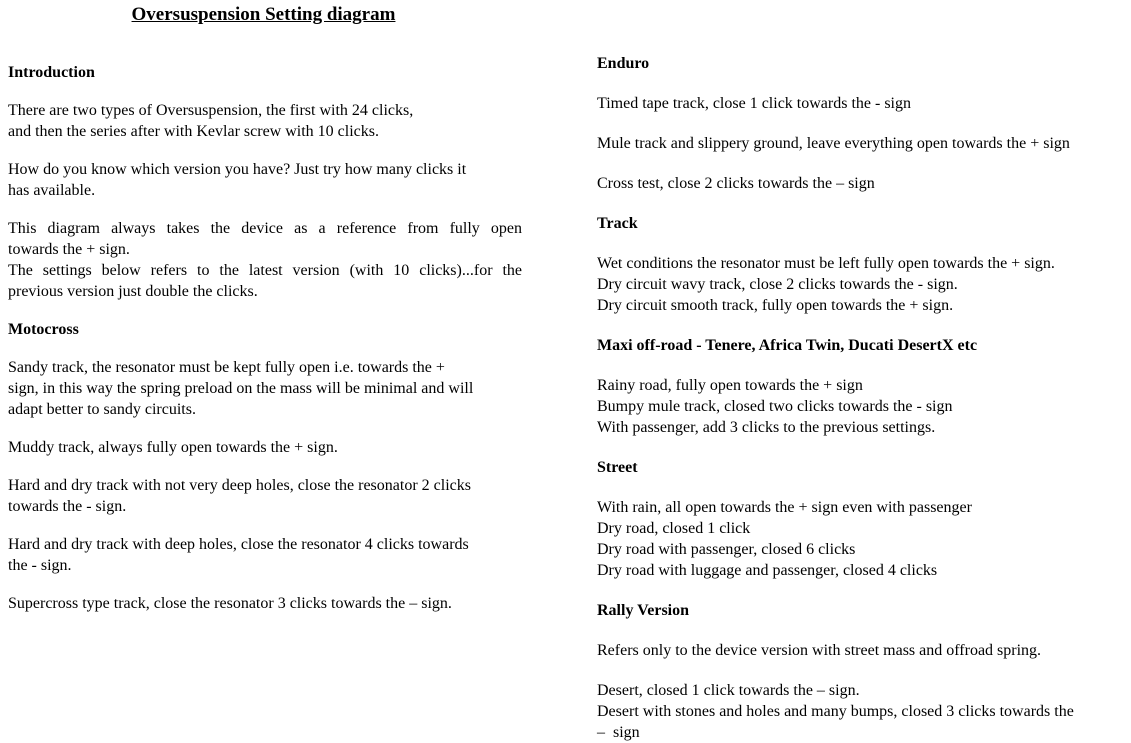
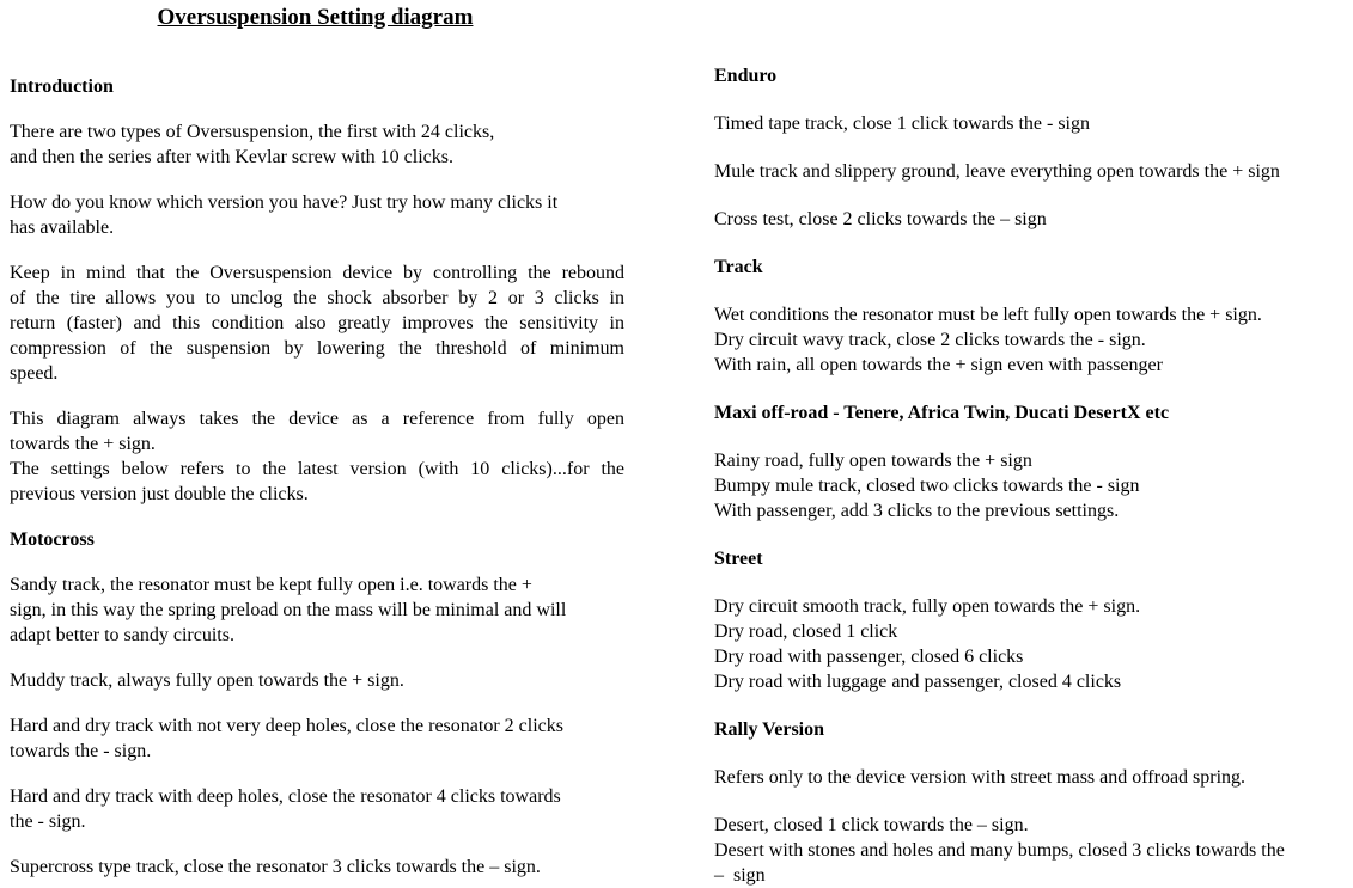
  Oversuspension Setting diagram
  Introduction
  There are two types of Oversuspension, the first with 24 clicks,
  and then the series after with Kevlar screw with 10 clicks.
  How do you know which version you have? Just try how many clicks it
  has available.
+ Keep in mind that the Oversuspension device by controlling the rebound
+ of the tire allows you to unclog the shock absorber by 2 or 3 clicks in
+ return (faster) and this condition also greatly improves the sensitivity in
+ compression of the suspension by lowering the threshold of minimum
+ speed.
  This diagram always takes the device as a reference from fully open
  towards the + sign.
  The settings below refers to the latest version (with 10 clicks)...for the
  previous version just double the clicks.
  Motocross
  Sandy track, the resonator must be kept fully open i.e. towards the +
  sign, in this way the spring preload on the mass will be minimal and will
  adapt better to sandy circuits.
  Muddy track, always fully open towards the + sign.
  Hard and dry track with not very deep holes, close the resonator 2 clicks
  towards the - sign.
  Hard and dry track with deep holes, close the resonator 4 clicks towards
  the - sign.
  Supercross type track, close the resonator 3 clicks towards the – sign.
  Enduro
  Timed tape track, close 1 click towards the - sign
  Mule track and slippery ground, leave everything open towards the + sign
  Cross test, close 2 clicks towards the – sign
  Track
  Wet conditions the resonator must be left fully open towards the + sign.
  Dry circuit wavy track, close 2 clicks towards the - sign.
- Dry circuit smooth track, fully open towards the + sign.
+ With rain, all open towards the + sign even with passenger
  Maxi off-road - Tenere, Africa Twin, Ducati DesertX etc
  Rainy road, fully open towards the + sign
  Bumpy mule track, closed two clicks towards the - sign
  With passenger, add 3 clicks to the previous settings.
  Street
- With rain, all open towards the + sign even with passenger
+ Dry circuit smooth track, fully open towards the + sign.
  Dry road, closed 1 click
  Dry road with passenger, closed 6 clicks
  Dry road with luggage and passenger, closed 4 clicks
  Rally Version
  Refers only to the device version with street mass and offroad spring.
  Desert, closed 1 click towards the – sign.
  Desert with stones and holes and many bumps, closed 3 clicks towards the
  – sign
